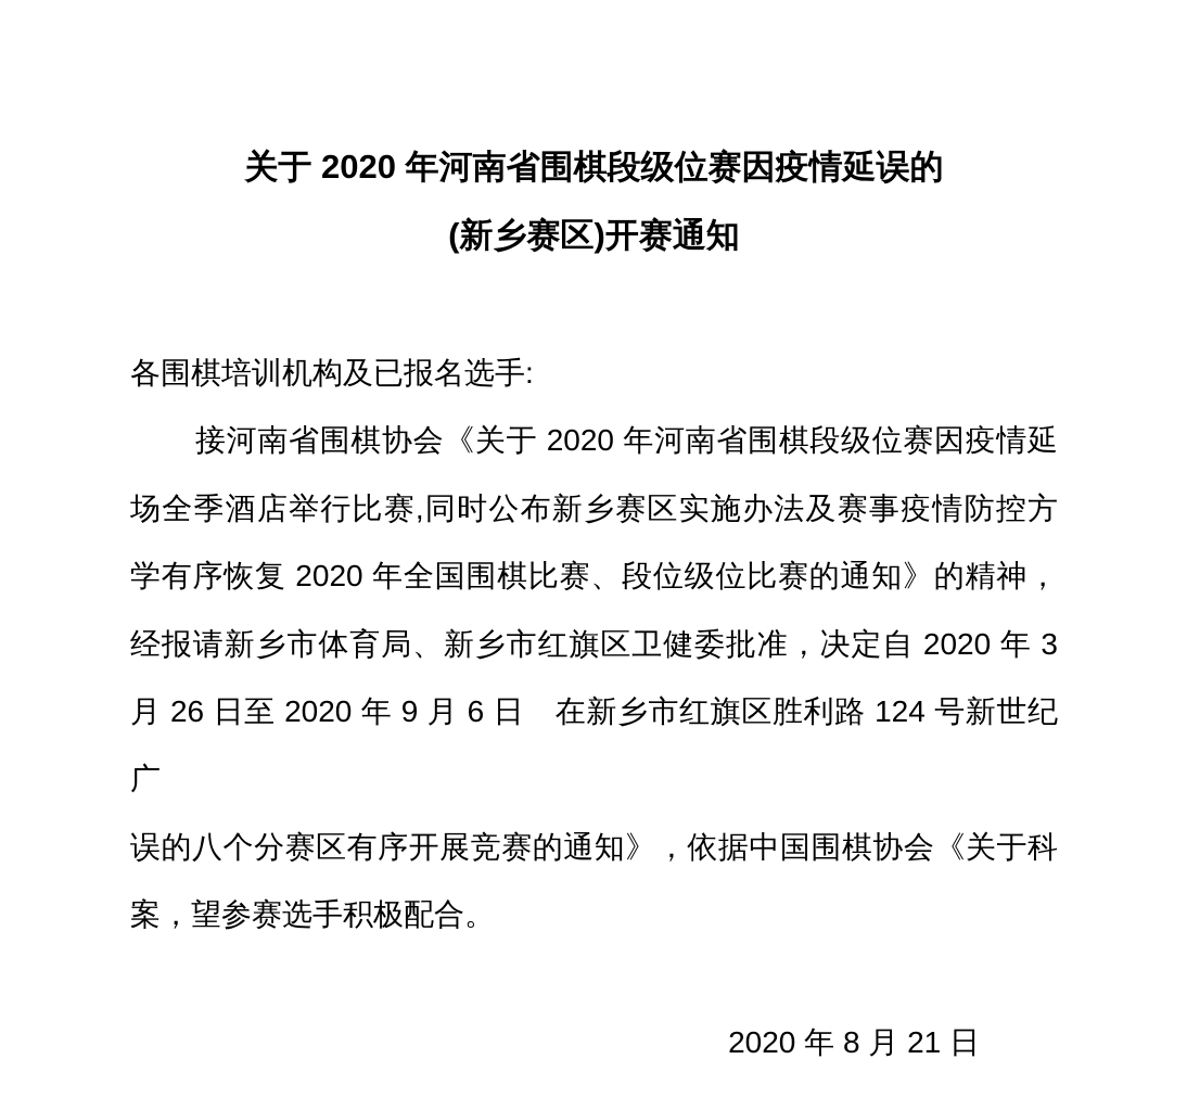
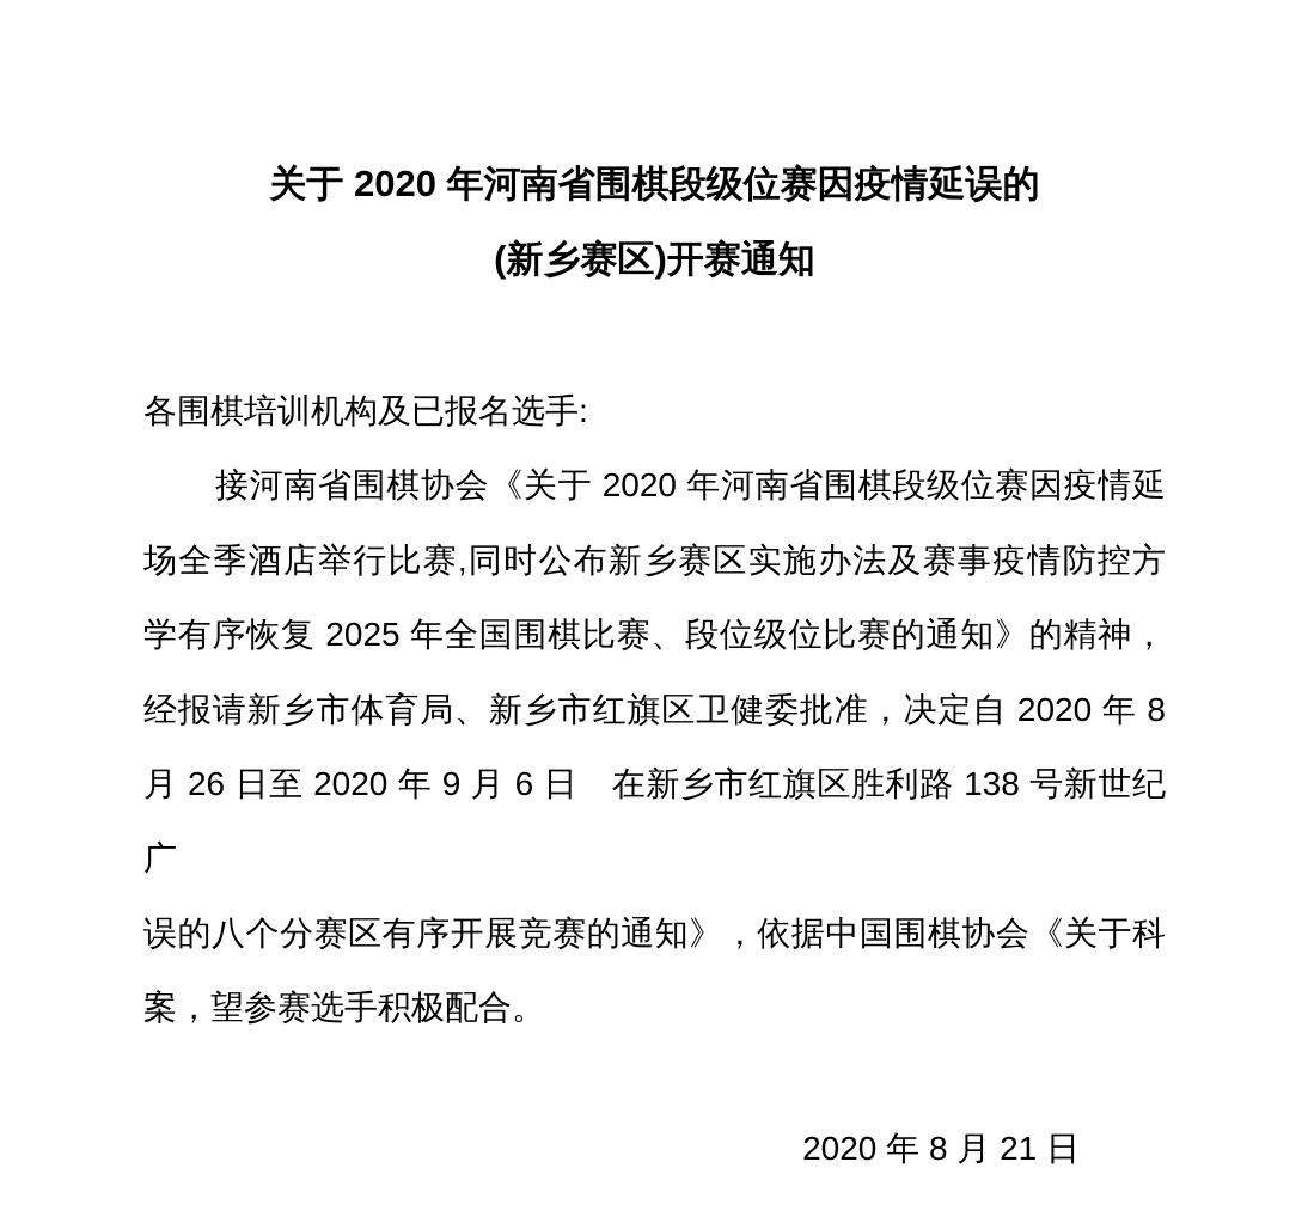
  关于 2020 年河南省围棋段级位赛因疫情延误的
  (新乡赛区)开赛通知
  各围棋培训机构及已报名选手:
  接河南省围棋协会《关于 2020 年河南省围棋段级位赛因疫情延
  场全季酒店举行比赛,同时公布新乡赛区实施办法及赛事疫情防控方
- 学有序恢复 2020 年全国围棋比赛、段位级位比赛的通知》的精神，
+ 学有序恢复 2025 年全国围棋比赛、段位级位比赛的通知》的精神，
- 经报请新乡市体育局、新乡市红旗区卫健委批准，决定自 2020 年 3
+ 经报请新乡市体育局、新乡市红旗区卫健委批准，决定自 2020 年 8
- 月 26 日至 2020 年 9 月 6 日 在新乡市红旗区胜利路 124 号新世纪广
+ 月 26 日至 2020 年 9 月 6 日 在新乡市红旗区胜利路 138 号新世纪广
  误的八个分赛区有序开展竞赛的通知》，依据中国围棋协会《关于科
  案，望参赛选手积极配合。
  2020 年 8 月 21 日
